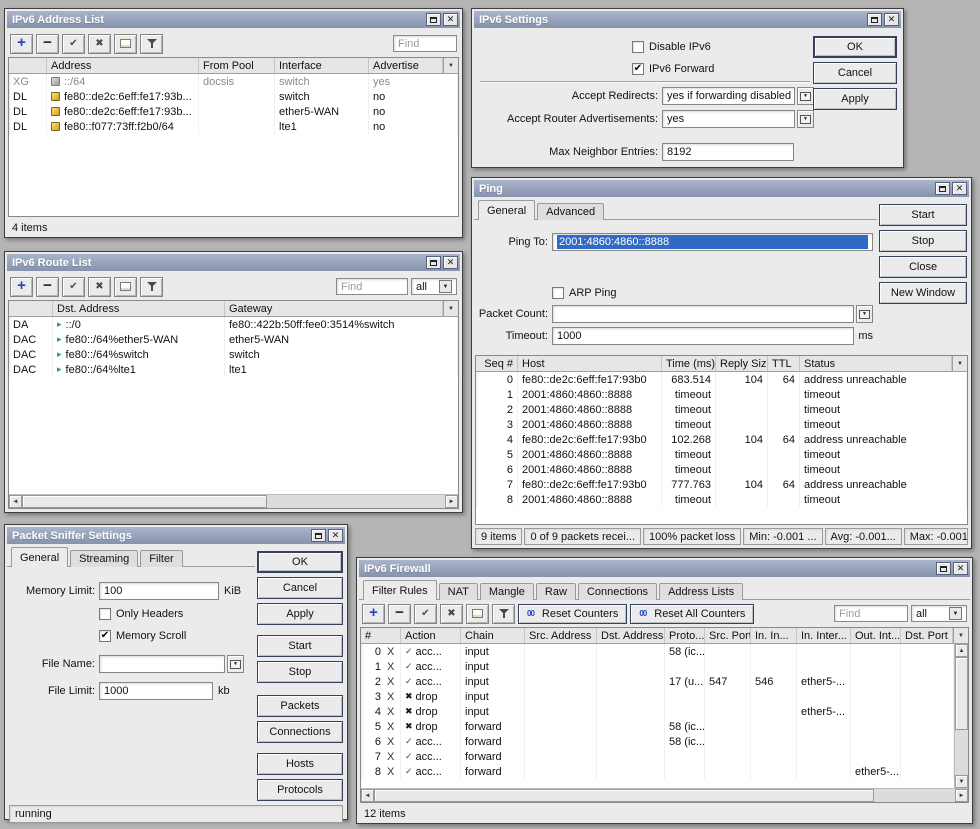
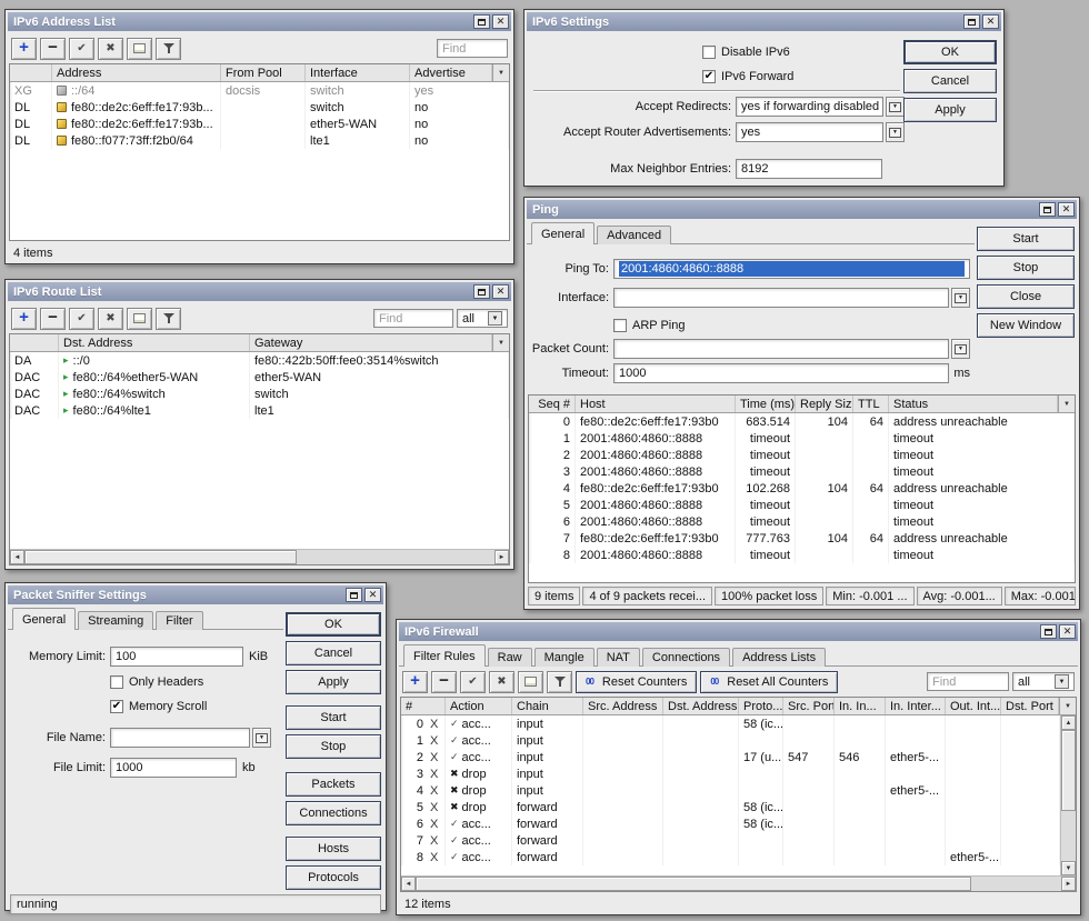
  IPv6 Address List
  ✕
  +
  −
  ✔
  ✖
  Find
  Address
  From Pool
  Interface
  Advertise
  XG
  ::/64
  docsis
  switch
  yes
  DL
  fe80::de2c:6eff:fe17:93b...
  switch
  no
  DL
  fe80::de2c:6eff:fe17:93b...
  ether5-WAN
  no
  DL
  fe80::f077:73ff:f2b0/64
  lte1
  no
  4 items
  IPv6 Settings
  ✕
  Disable IPv6
  IPv6 Forward
  Accept Redirects:
  yes if forwarding disabled
  Accept Router Advertisements:
  yes
  Max Neighbor Entries:
  8192
  OK
  Cancel
  Apply
  Ping
  ✕
  General
  Advanced
  Ping To:
  2001:4860:4860::8888
+ Interface:
  ARP Ping
  Packet Count:
  Timeout:
  1000
  ms
  Start
  Stop
  Close
  New Window
  Seq #
  Host
  Time (ms)
  Reply Siz
  TTL
  Status
  0
  fe80::de2c:6eff:fe17:93b0
  683.514
  104
  64
  address unreachable
  1
  2001:4860:4860::8888
  timeout
  timeout
  2
  2001:4860:4860::8888
  timeout
  timeout
  3
  2001:4860:4860::8888
  timeout
  timeout
  4
  fe80::de2c:6eff:fe17:93b0
  102.268
  104
  64
  address unreachable
  5
  2001:4860:4860::8888
  timeout
  timeout
  6
  2001:4860:4860::8888
  timeout
  timeout
  7
  fe80::de2c:6eff:fe17:93b0
  777.763
  104
  64
  address unreachable
  8
  2001:4860:4860::8888
  timeout
  timeout
  9 items
- 0 of 9 packets recei...
+ 4 of 9 packets recei...
  100% packet loss
  Min: -0.001 ...
  Avg: -0.001...
  Max: -0.001
  IPv6 Route List
  ✕
  +
  −
  ✔
  ✖
  Find
  all
  Dst. Address
  Gateway
  DA
  ▸
  ::/0
  fe80::422b:50ff:fee0:3514%switch
  DAC
  ▸
  fe80::/64%ether5-WAN
  ether5-WAN
  DAC
  ▸
  fe80::/64%switch
  switch
  DAC
  ▸
  fe80::/64%lte1
  lte1
  Packet Sniffer Settings
  ✕
  General
  Streaming
  Filter
  Memory Limit:
  100
  KiB
  Only Headers
  Memory Scroll
  File Name:
  File Limit:
  1000
  kb
  OK
  Cancel
  Apply
  Start
  Stop
  Packets
  Connections
  Hosts
  Protocols
  running
  IPv6 Firewall
  ✕
  Filter Rules
- NAT
+ Raw
  Mangle
- Raw
+ NAT
  Connections
  Address Lists
  +
  −
  ✔
  ✖
  00
  Reset Counters
  00
  Reset All Counters
  Find
  all
  #
  Action
  Chain
  Src. Address
  Dst. Address
  Proto...
  Src. Port
  In. In...
  In. Inter...
  Out. Int...
  Dst. Port
  0
  X
  ✓
  acc...
  input
  58 (ic...
  1
  X
  ✓
  acc...
  input
  2
  X
  ✓
  acc...
  input
  17 (u...
  547
  546
  ether5-...
  3
  X
  ✖
  drop
  input
  4
  X
  ✖
  drop
  input
  ether5-...
  5
  X
  ✖
  drop
  forward
  58 (ic...
  6
  X
  ✓
  acc...
  forward
  58 (ic...
  7
  X
  ✓
  acc...
  forward
  8
  X
  ✓
  acc...
  forward
  ether5-...
  12 items
